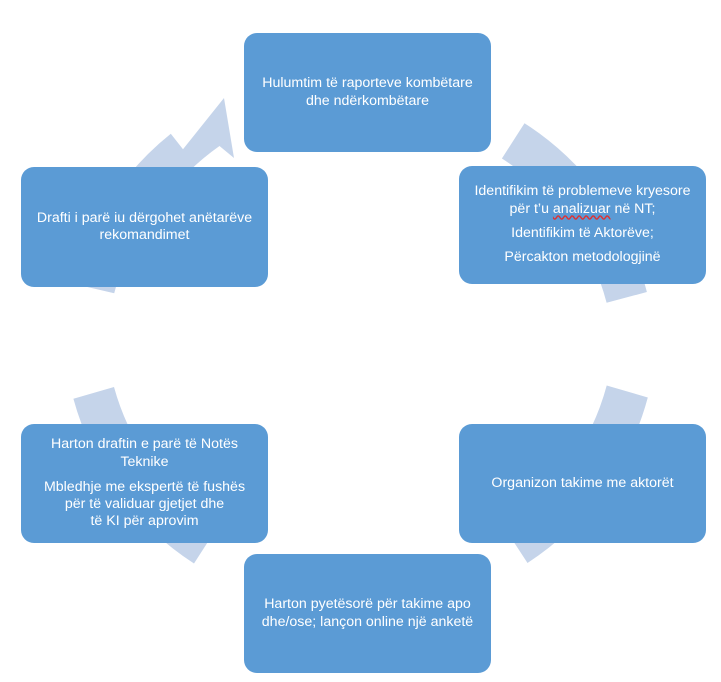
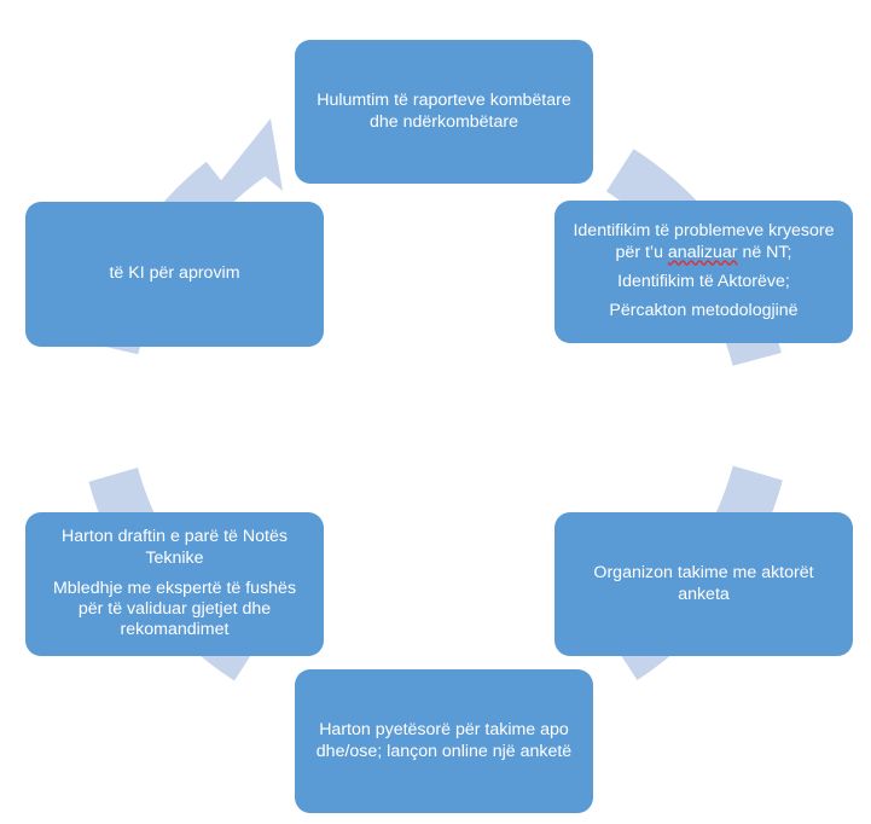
  Hulumtim të raporteve kombëtare
  dhe ndërkombëtare
  Identifikim të problemeve kryesore
  për t’u analizuar në NT;
  Identifikim të Aktorëve;
  Përcakton metodologjinë
  Organizon takime me aktorët
+ anketa
  Harton pyetësorë për takime apo
  dhe/ose; lançon online një anketë
  Harton draftin e parë të Notës
  Teknike
  Mbledhje me ekspertë të fushës
  për të validuar gjetjet dhe
- të KI për aprovim
+ rekomandimet
- Drafti i parë iu dërgohet anëtarëve
- rekomandimet
+ të KI për aprovim
